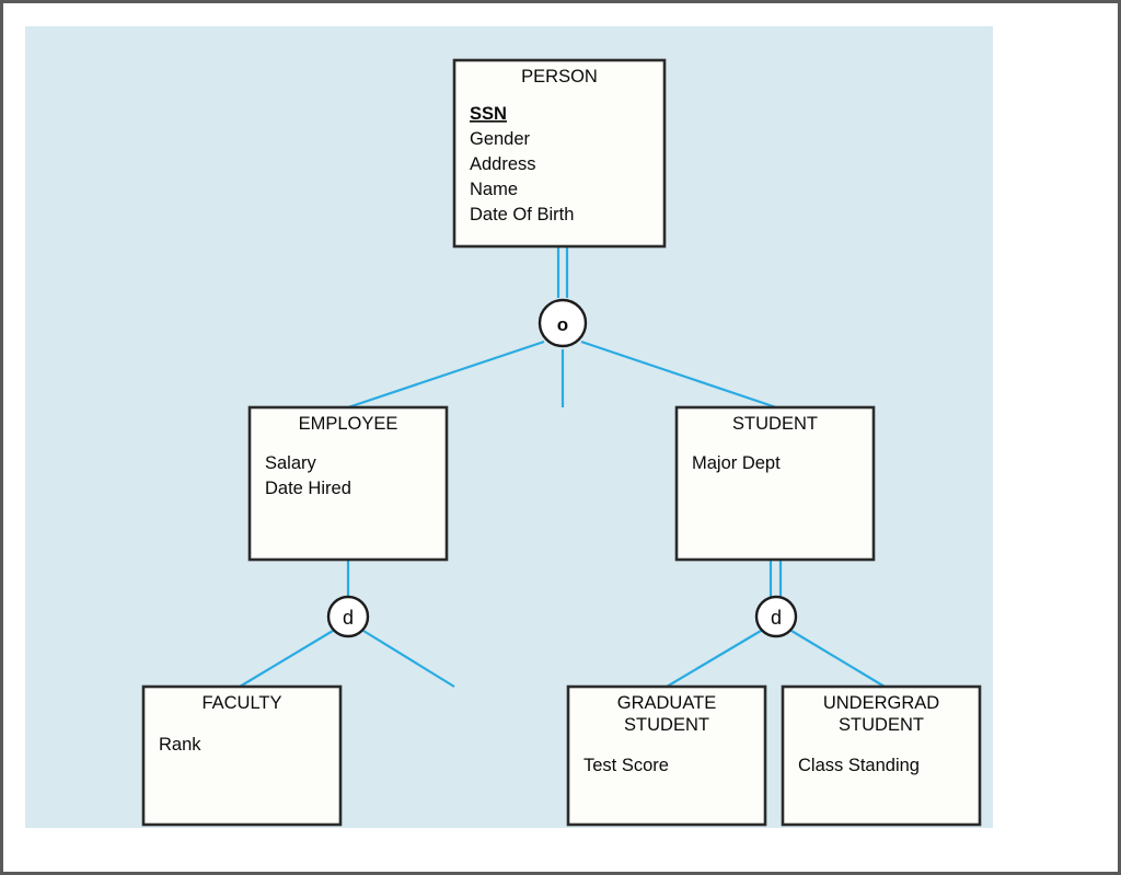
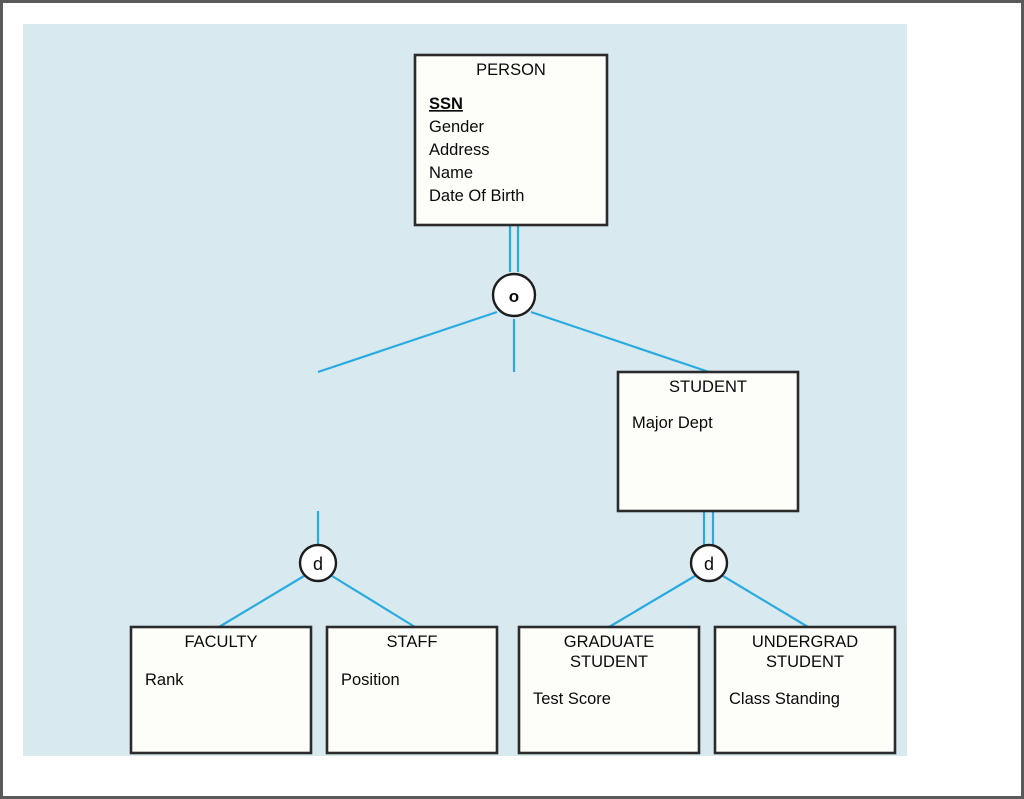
  PERSON
  SSN
  Gender
  Address
  Name
  Date Of Birth
  o
- EMPLOYEE
- Salary
- Date Hired
  STUDENT
  Major Dept
  d
  d
  FACULTY
  Rank
+ STAFF
+ Position
  GRADUATE
  STUDENT
  Test Score
  UNDERGRAD
  STUDENT
  Class Standing
